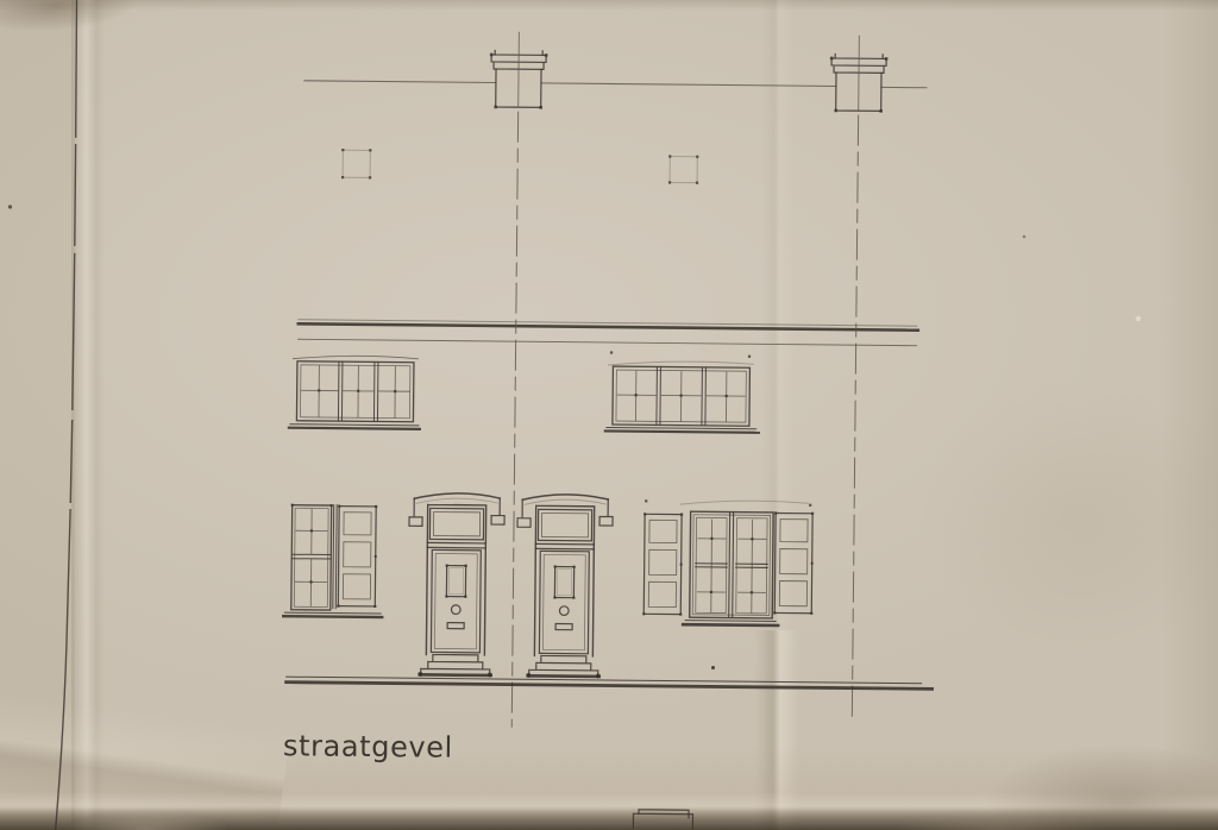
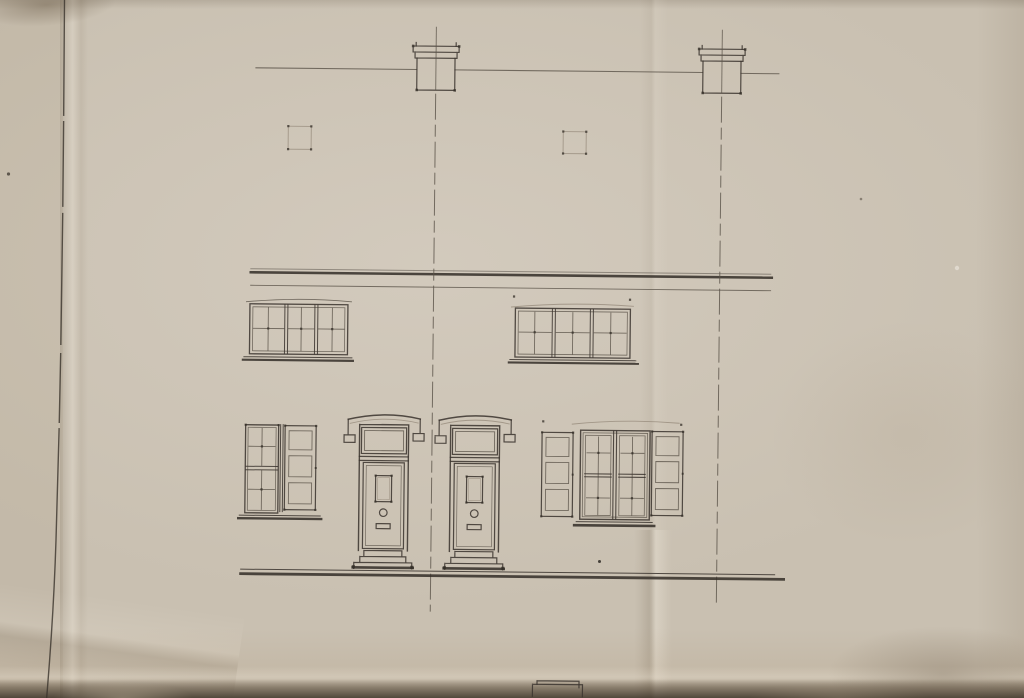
- straatgevel
